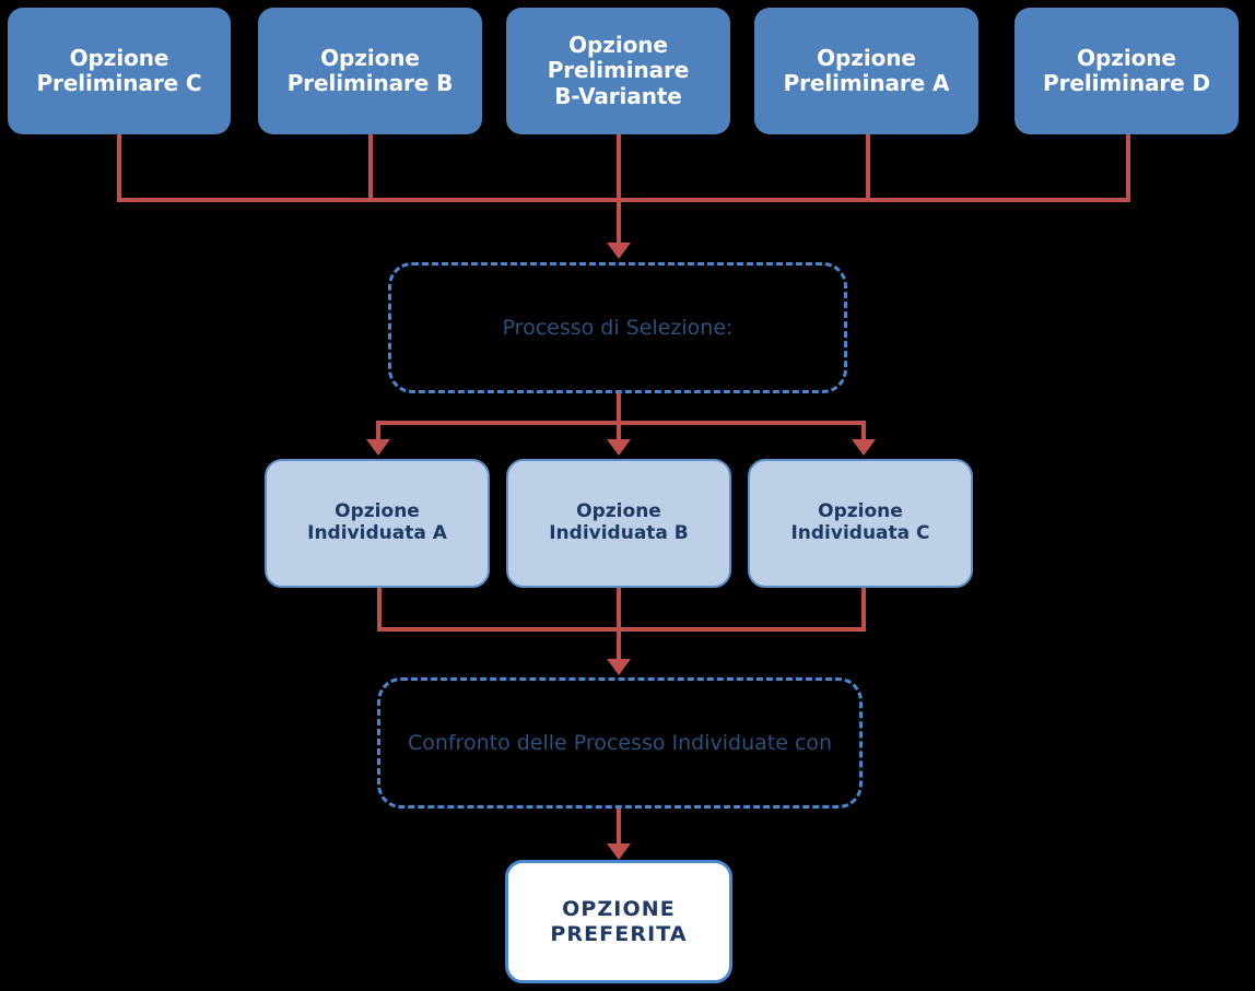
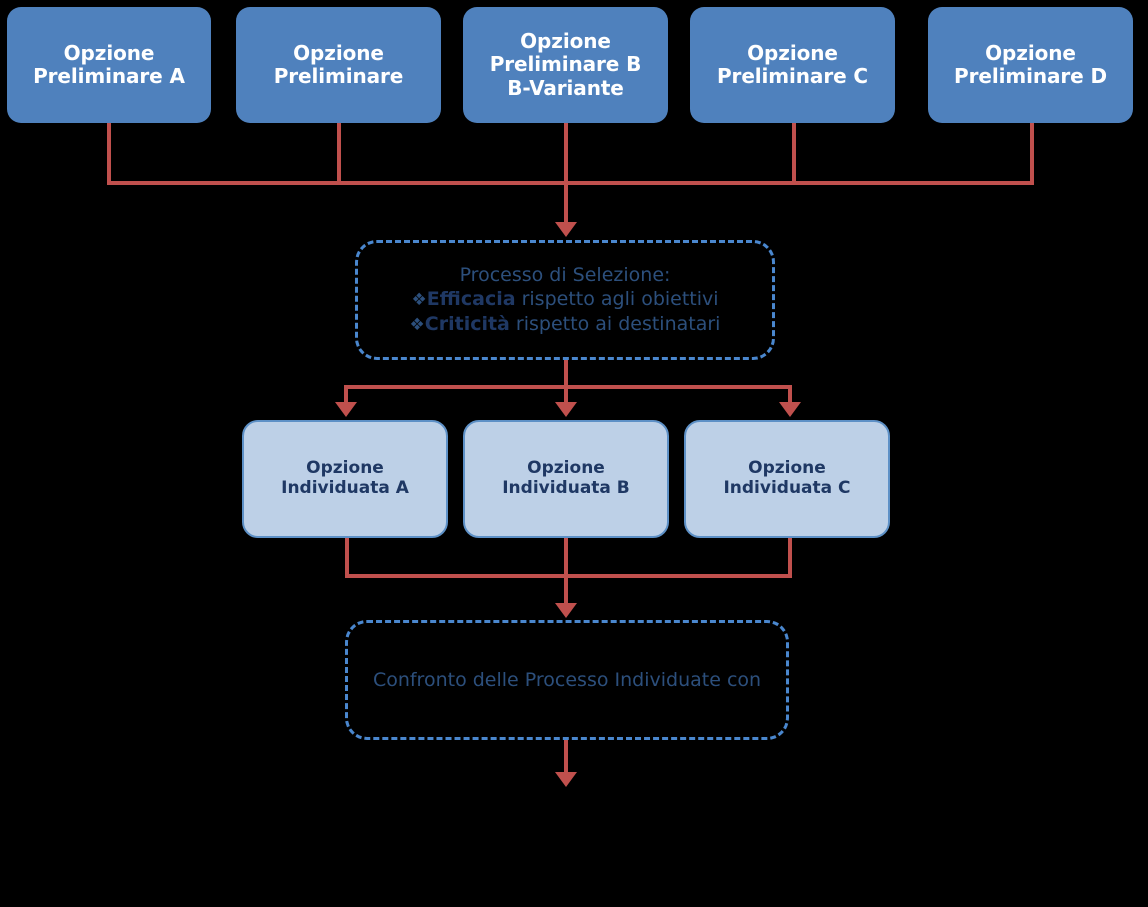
  Opzione
- Preliminare C
+ Preliminare A
  Opzione
- Preliminare B
+ Preliminare
  Opzione
- Preliminare
+ Preliminare B
  B-Variante
  Opzione
- Preliminare A
+ Preliminare C
  Opzione
  Preliminare D
  Processo di Selezione:
+ ❖Efficacia rispetto agli obiettivi
+ ❖Criticità rispetto ai destinatari
  Opzione
  Individuata A
  Opzione
  Individuata B
  Opzione
  Individuata C
  Confronto delle Processo Individuate con
- OPZIONE
- PREFERITA
